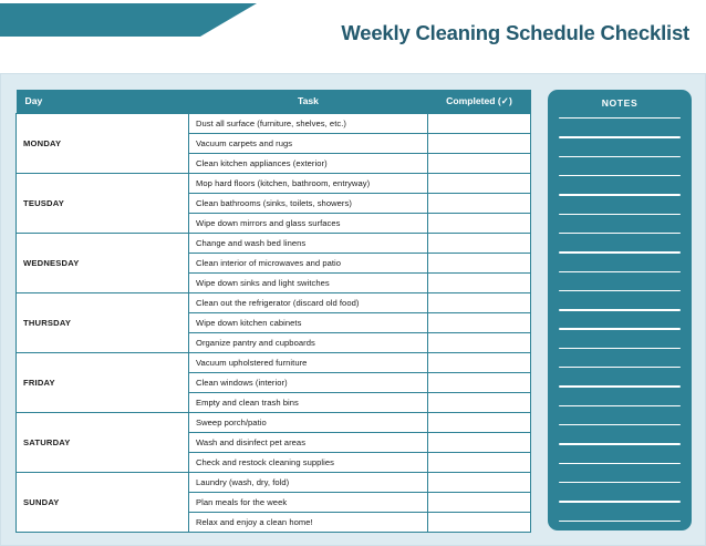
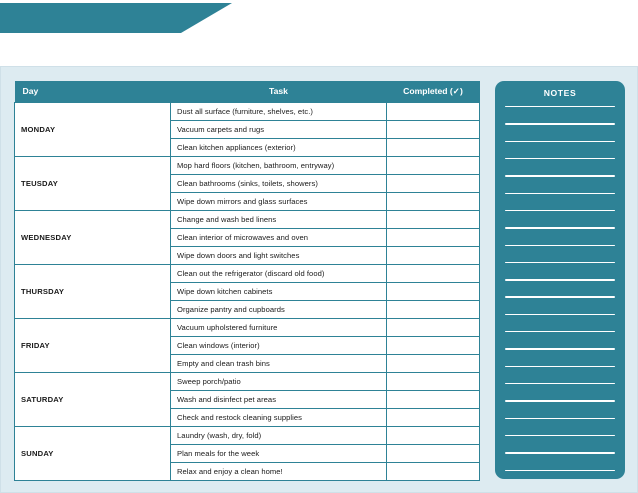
- Weekly Cleaning Schedule Checklist
  Day	Task	Completed (✓)
  MONDAY	Dust all surface (furniture, shelves, etc.)
  Vacuum carpets and rugs
  Clean kitchen appliances (exterior)
  TEUSDAY	Mop hard floors (kitchen, bathroom, entryway)
  Clean bathrooms (sinks, toilets, showers)
  Wipe down mirrors and glass surfaces
  WEDNESDAY	Change and wash bed linens
- Clean interior of microwaves and patio
+ Clean interior of microwaves and oven
- Wipe down sinks and light switches
+ Wipe down doors and light switches
  THURSDAY	Clean out the refrigerator (discard old food)
  Wipe down kitchen cabinets
  Organize pantry and cupboards
  FRIDAY	Vacuum upholstered furniture
  Clean windows (interior)
  Empty and clean trash bins
  SATURDAY	Sweep porch/patio
  Wash and disinfect pet areas
  Check and restock cleaning supplies
  SUNDAY	Laundry (wash, dry, fold)
  Plan meals for the week
  Relax and enjoy a clean home!
  NOTES
